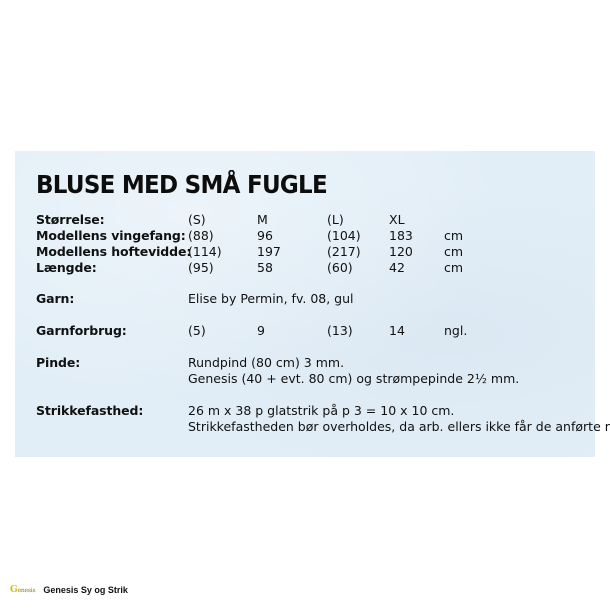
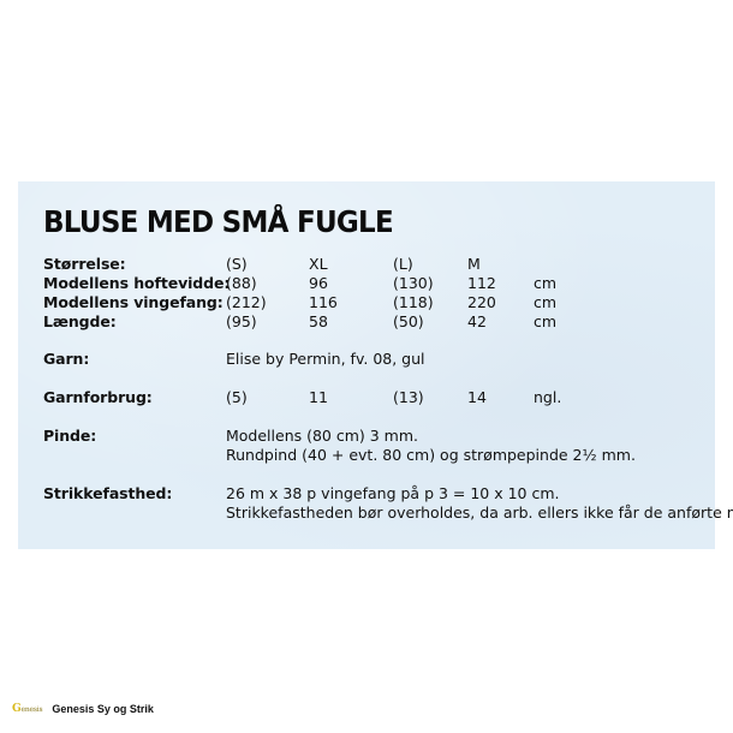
  BLUSE MED SMÅ FUGLE
  Størrelse:
  (S)
- M
+ XL
  (L)
- XL
+ M
- Modellens vingefang:
+ Modellens hoftevidde:
  (88)
  96
- (104)
+ (130)
- 183
+ 112
  cm
- Modellens hoftevidde:
+ Modellens vingefang:
- (114)
+ (212)
- 197
+ 116
- (217)
+ (118)
- 120
+ 220
  cm
  Længde:
  (95)
  58
- (60)
+ (50)
  42
  cm
  Garn:
  Elise by Permin, fv. 08, gul
  Garnforbrug:
  (5)
- 9
+ 11
  (13)
  14
  ngl.
  Pinde:
- Rundpind (80 cm) 3 mm.
+ Modellens (80 cm) 3 mm.
- Genesis (40 + evt. 80 cm) og strømpepinde 2½ mm.
+ Rundpind (40 + evt. 80 cm) og strømpepinde 2½ mm.
  Strikkefasthed:
- 26 m x 38 p glatstrik på p 3 = 10 x 10 cm.
+ 26 m x 38 p vingefang på p 3 = 10 x 10 cm.
  Strikkefastheden bør overholdes, da arb. ellers ikke får de anførte
  Genesis Sy og Strik
